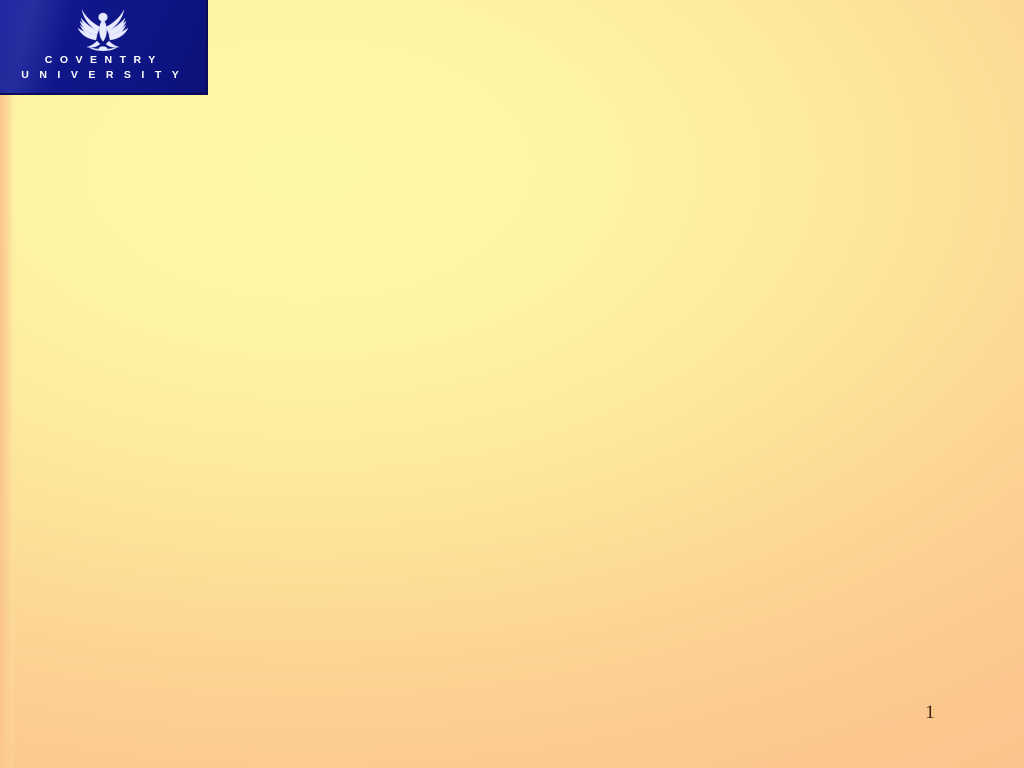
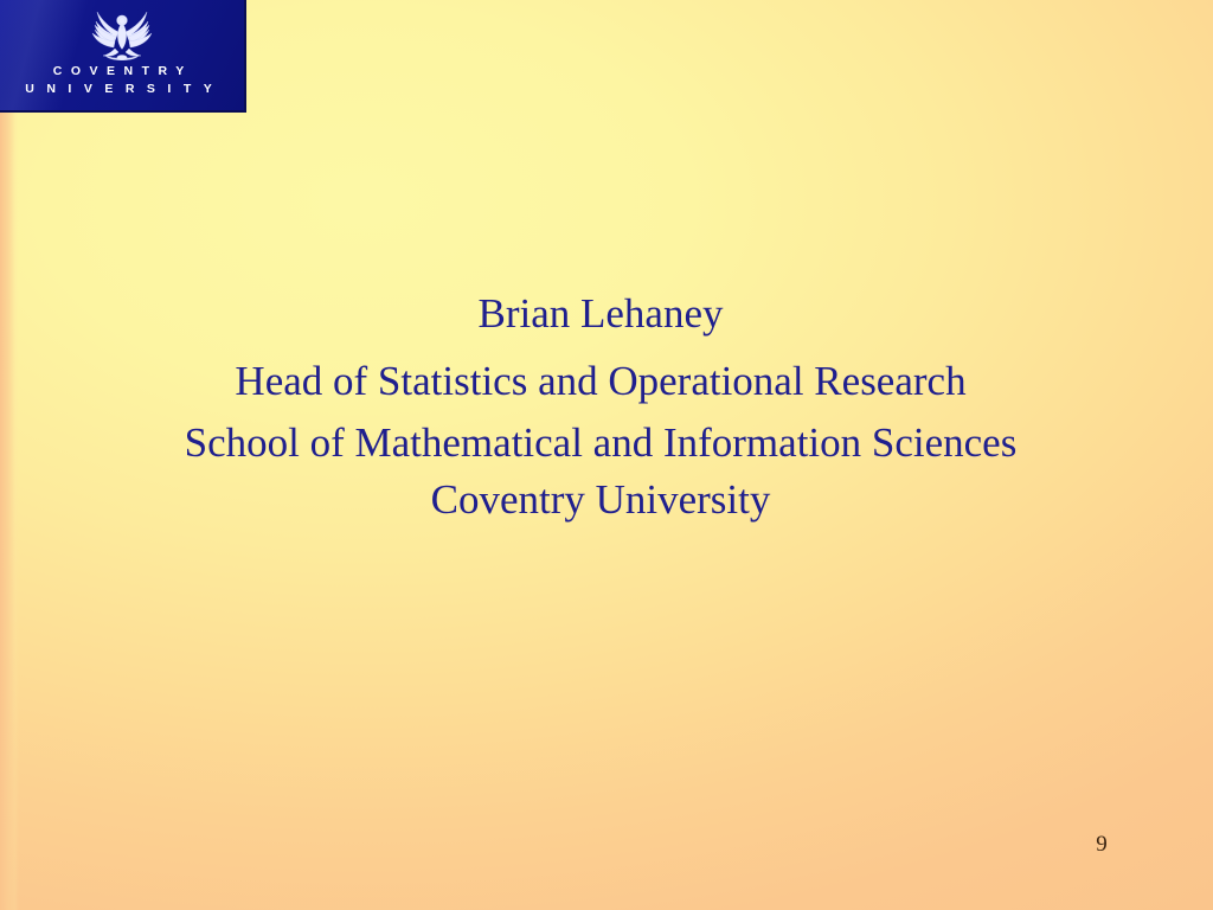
  COVENTRY
  UNIVERSITY
+ Brian Lehaney
+ Head of Statistics and Operational Research
+ School of Mathematical and Information Sciences
+ Coventry University
- 1
+ 9
